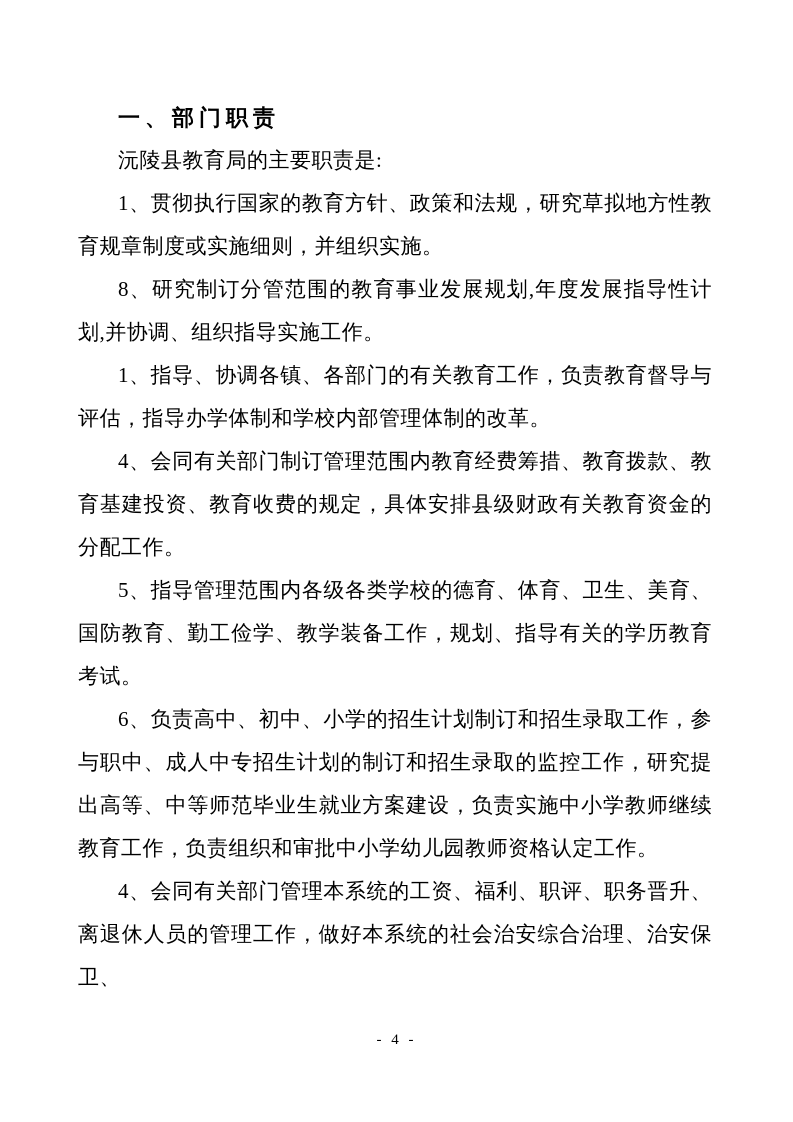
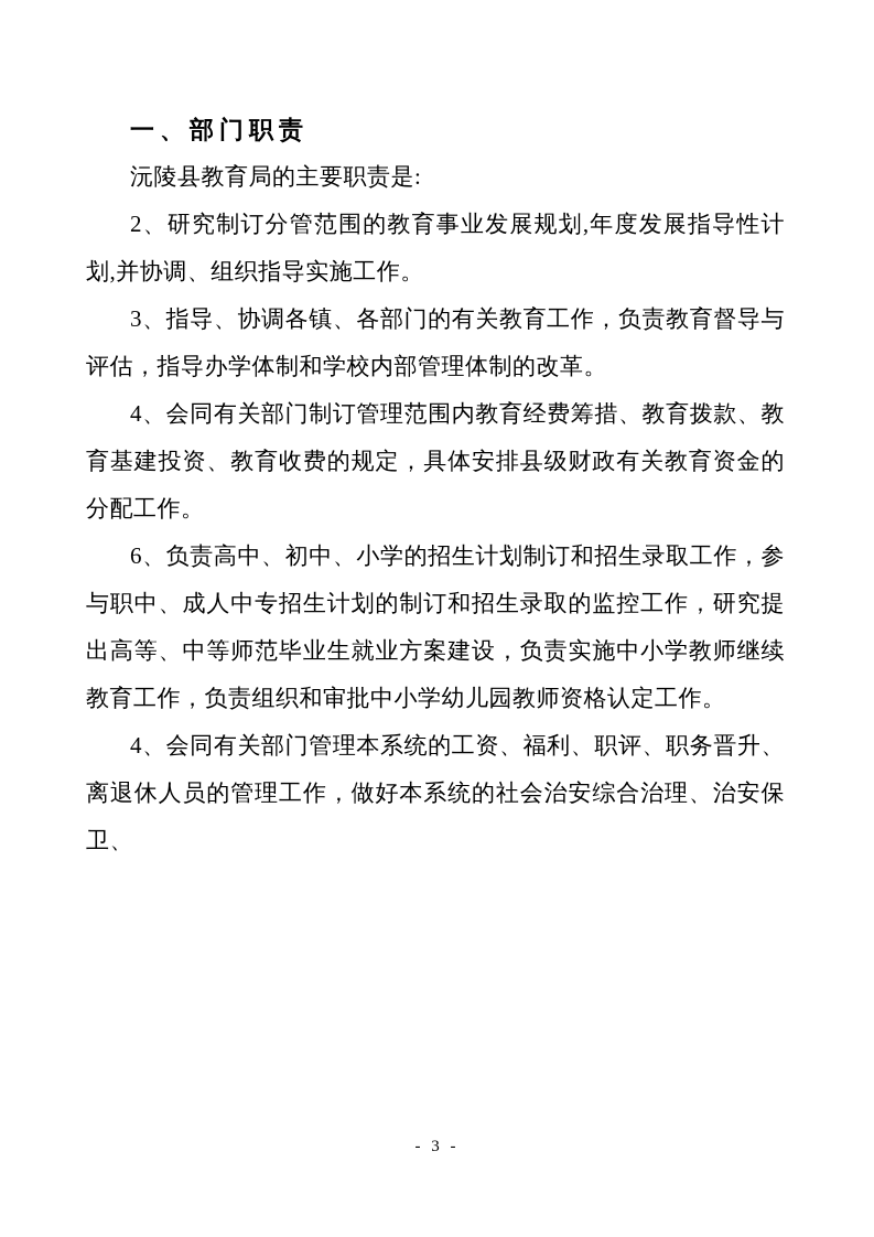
  一、部门职责
  沅陵县教育局的主要职责是:
- 1、贯彻执行国家的教育方针、政策和法规，研究草拟地方性教育规章制度或实施细则，并组织实施。
- 8、研究制订分管范围的教育事业发展规划,年度发展指导性计划,并协调、组织指导实施工作。
+ 2、研究制订分管范围的教育事业发展规划,年度发展指导性计划,并协调、组织指导实施工作。
- 1、指导、协调各镇、各部门的有关教育工作，负责教育督导与评估，指导办学体制和学校内部管理体制的改革。
+ 3、指导、协调各镇、各部门的有关教育工作，负责教育督导与评估，指导办学体制和学校内部管理体制的改革。
  4、会同有关部门制订管理范围内教育经费筹措、教育拨款、教育基建投资、教育收费的规定，具体安排县级财政有关教育资金的分配工作。
- 5、指导管理范围内各级各类学校的德育、体育、卫生、美育、国防教育、勤工俭学、教学装备工作，规划、指导有关的学历教育考试。
  6、负责高中、初中、小学的招生计划制订和招生录取工作，参与职中、成人中专招生计划的制订和招生录取的监控工作，研究提出高等、中等师范毕业生就业方案建设，负责实施中小学教师继续教育工作，负责组织和审批中小学幼儿园教师资格认定工作。
  4、会同有关部门管理本系统的工资、福利、职评、职务晋升、离退休人员的管理工作，做好本系统的社会治安综合治理、治安保卫、
- - 4 -
+ - 3 -
